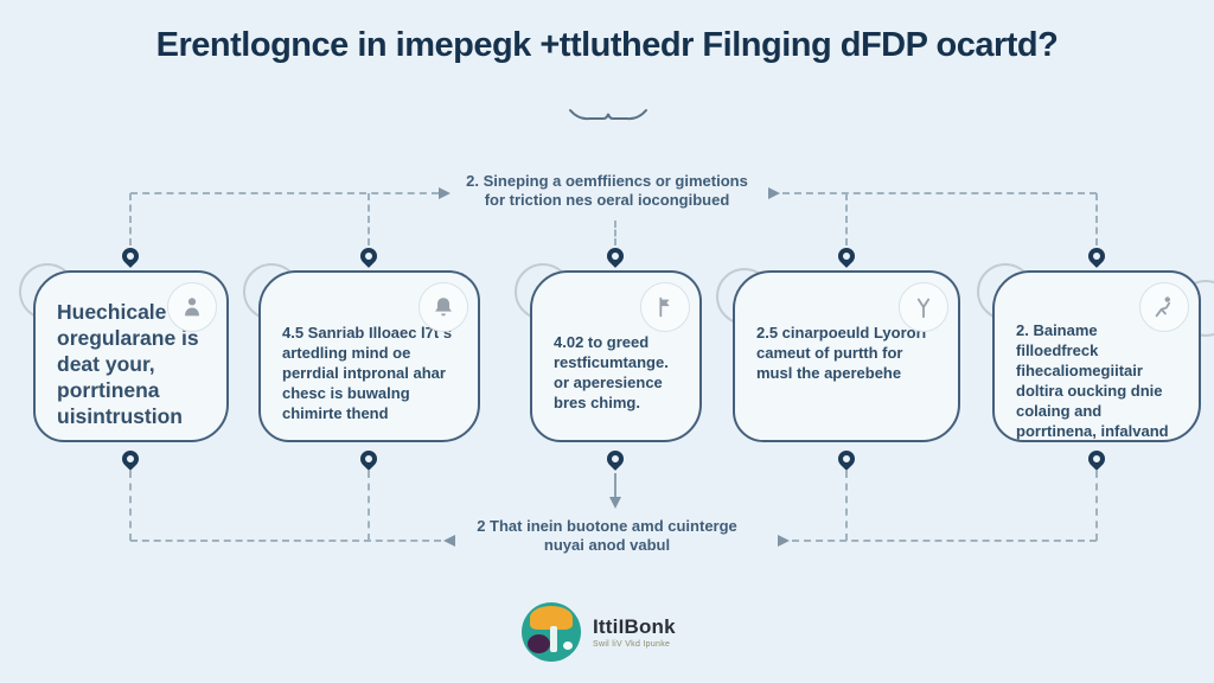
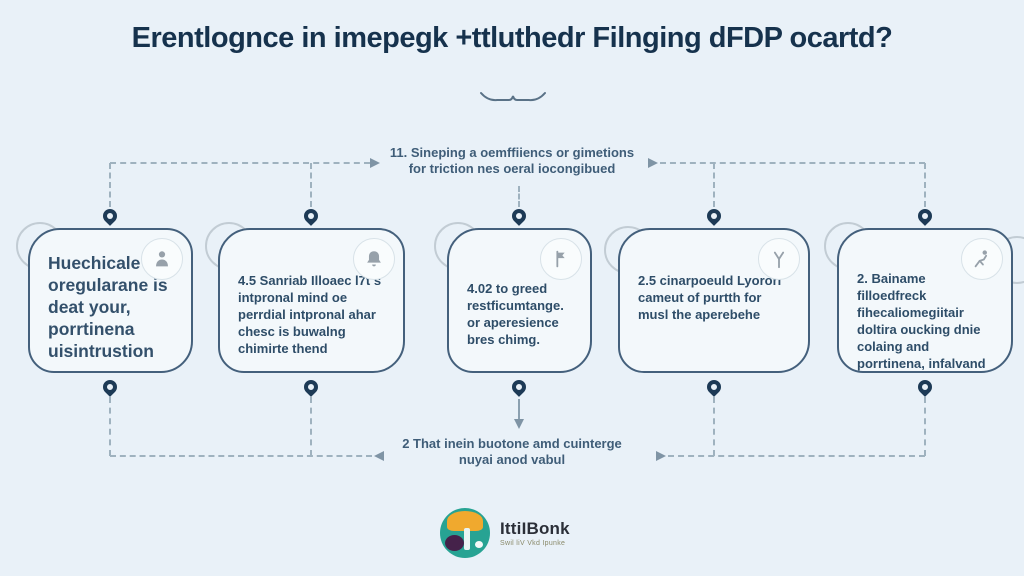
  Erentlognce in imepegk +ttluthedr Filnging dFDP ocartd?
- 2. Sineping a oemffiiencs or gimetions
+ 11. Sineping a oemffiiencs or gimetions
  for triction nes oeral iocongibued
  Huechicale oregularane is deat your, porrtinena uisintrustion
- 4.5 Sanriab Illoaec l7t s artedling mind oe perrdial intpronal ahar chesc is buwalng chimirte thend
+ 4.5 Sanriab Illoaec l7t s intpronal mind oe perrdial intpronal ahar chesc is buwalng chimirte thend
  4.02 to greed restficumtange. or aperesience bres chimg.
  2.5 cinarpoeuld Lyorori cameut of purtth for musl the aperebehe
  2. Bainame filloedfreck fihecaliomegiitair doltira oucking dnie colaing and porrtinena, infalvand
  2 That inein buotone amd cuinterge
  nuyai anod vabul
  IttiIBonk
